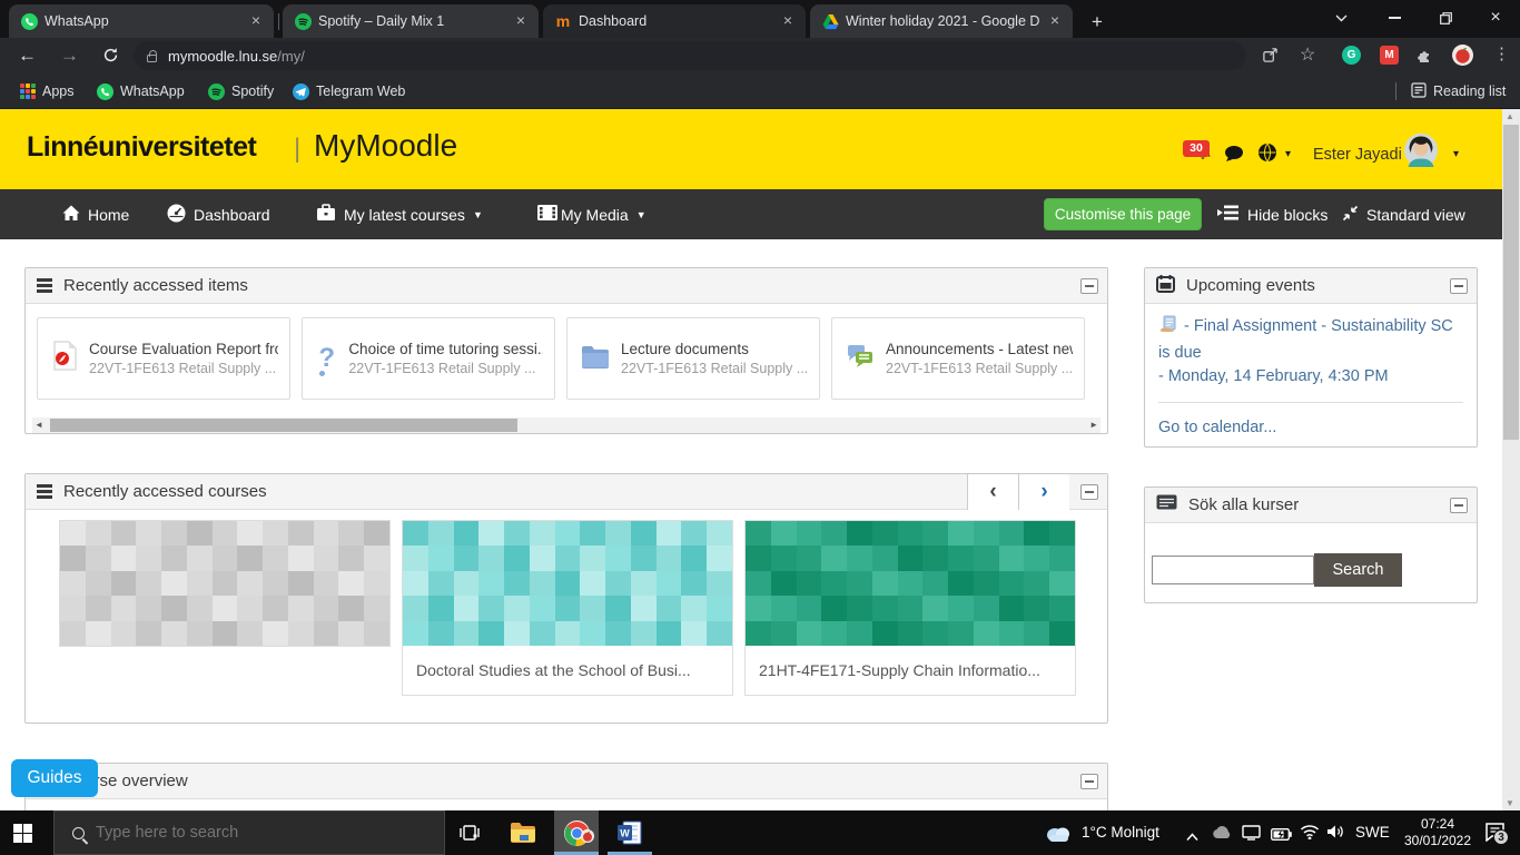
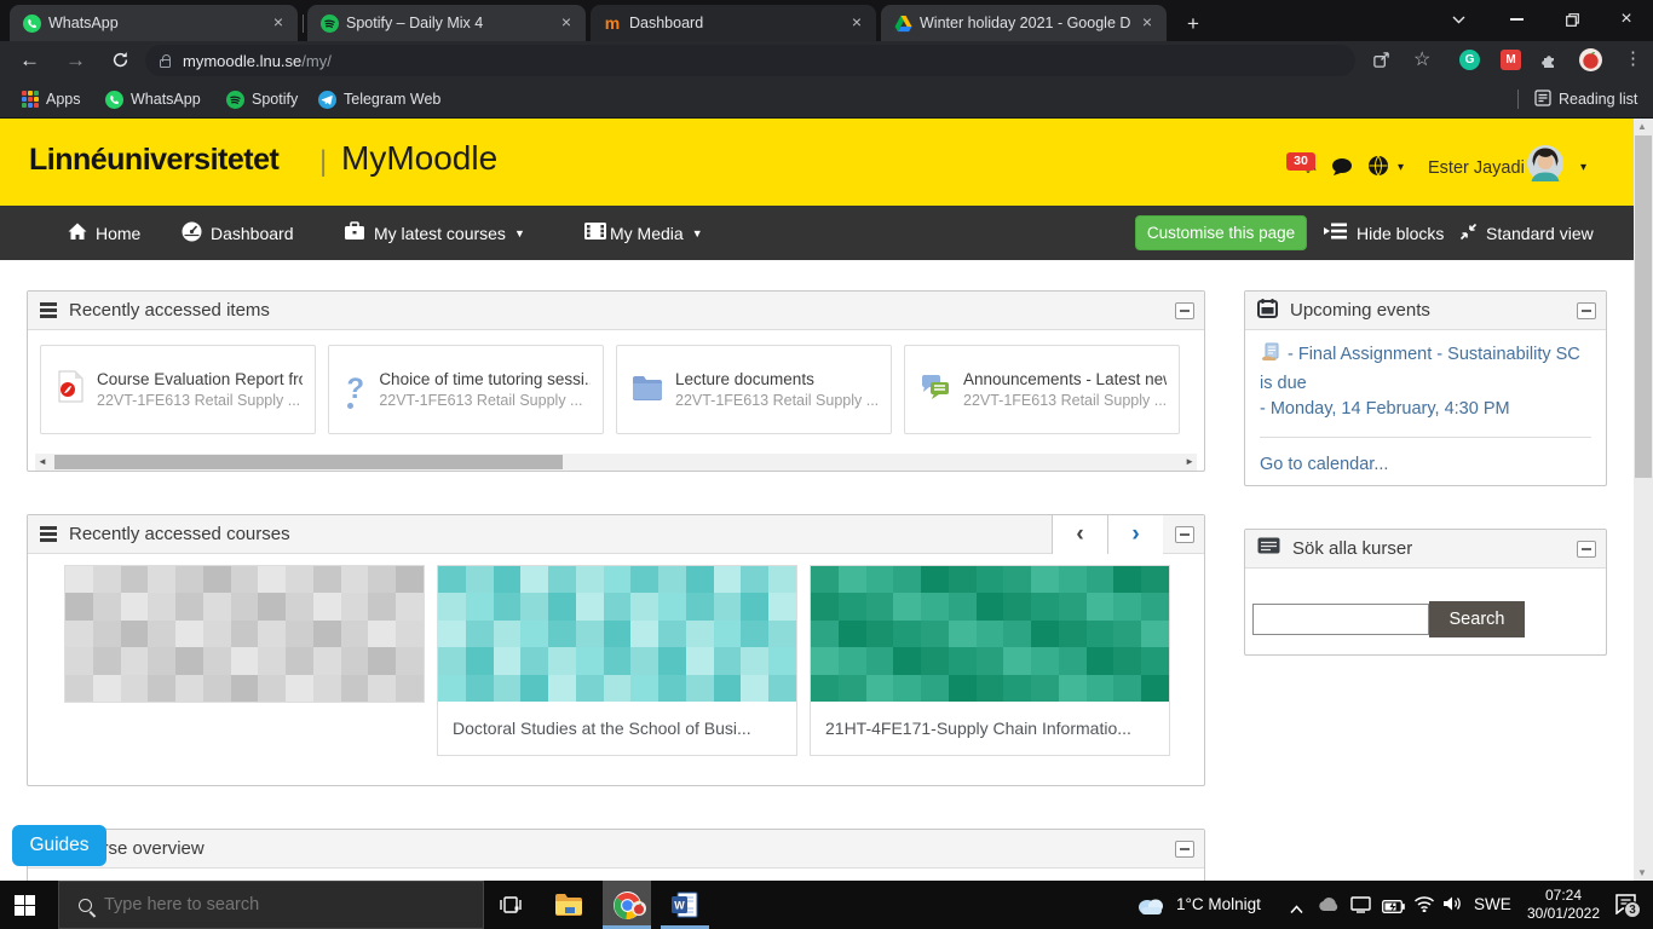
  WhatsApp
  ×
- Spotify – Daily Mix 1
+ Spotify – Daily Mix 4
  ×
  m
  Dashboard
  ×
  Winter holiday 2021 - Google D
  ×
  +
  ×
  ←
  →
  mymoodle.lnu.se/my/
  ☆
  G
  M
  ⋮
  Apps
  WhatsApp
  Spotify
  Telegram Web
  Reading list
  Linnéuniversitetet
  |
  MyMoodle
  30
  ▾
  Ester Jayadi
  ▾
  Home
  Dashboard
  My latest courses
  ▼
  My Media
  ▼
  Customise this page
  Hide blocks
  Standard view
  Recently accessed items
  Course Evaluation Report fr
  22VT-1FE613 Retail Supply ...
  ?
  Choice of time tutoring sessi.
  22VT-1FE613 Retail Supply ...
  Lecture documents
  22VT-1FE613 Retail Supply ...
  Announcements - Latest ne
  22VT-1FE613 Retail Supply ...
  ◄
  ►
  Recently accessed courses
  ‹
  ›
  Doctoral Studies at the School of Busi...
  21HT-4FE171-Supply Chain Informatio...
  se overview
  Upcoming events
  - Final Assignment - Sustainability SC is due
  - Monday, 14 February, 4:30 PM
  Go to calendar...
  Sök alla kurser
  Search
  Guides
  ▲
  ▼
  Type here to search
  W
  1°C Molnigt
  SWE
  07:24
  30/01/2022
  3
